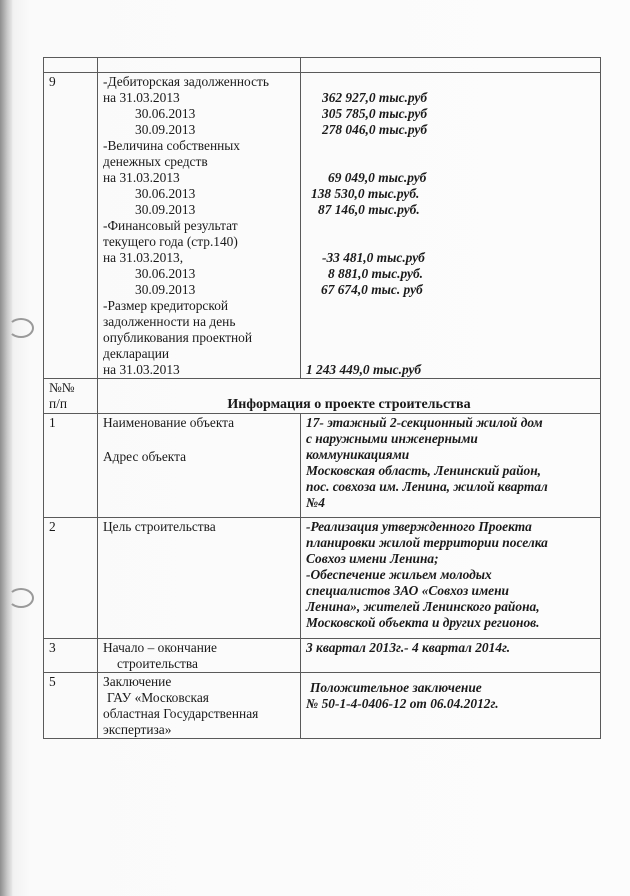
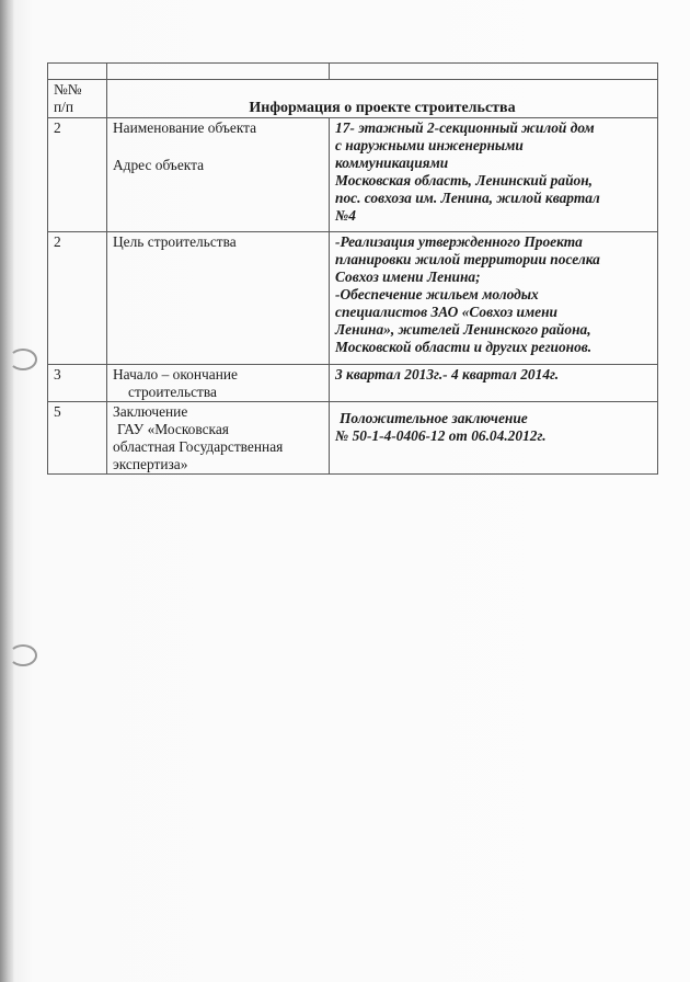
- 9	-Дебиторская задолженность на 31.03.2013 30.06.2013 30.09.2013 -Величина собственных денежных средств на 31.03.2013 30.06.2013 30.09.2013 -Финансовый результат текущего года (стр.140) на 31.03.2013, 30.06.2013 30.09.2013 -Размер кредиторской задолженности на день опубликования проектной декларации на 31.03.2013	362 927,0 тыс.руб 305 785,0 тыс.руб 278 046,0 тыс.руб 69 049,0 тыс.руб 138 530,0 тыс.руб. 87 146,0 тыс.руб. -33 481,0 тыс.руб 8 881,0 тыс.руб. 67 674,0 тыс. руб 1 243 449,0 тыс.руб
  №№ п/п	Информация о проекте строительства
- 1	Наименование объекта Адрес объекта	17- этажный 2-секционный жилой дом с наружными инженерными коммуникациями Московская область, Ленинский район, пос. совхоза им. Ленина, жилой квартал №4
+ 2	Наименование объекта Адрес объекта	17- этажный 2-секционный жилой дом с наружными инженерными коммуникациями Московская область, Ленинский район, пос. совхоза им. Ленина, жилой квартал №4
- 2	Цель строительства	-Реализация утвержденного Проекта планировки жилой территории поселка Совхоз имени Ленина; -Обеспечение жильем молодых специалистов ЗАО «Совхоз имени Ленина», жителей Ленинского района, Московской объекта и других регионов.
+ 2	Цель строительства	-Реализация утвержденного Проекта планировки жилой территории поселка Совхоз имени Ленина; -Обеспечение жильем молодых специалистов ЗАО «Совхоз имени Ленина», жителей Ленинского района, Московской области и других регионов.
  3	Начало – окончание строительства	3 квартал 2013г.- 4 квартал 2014г.
  5	Заключение ГАУ «Московская областная Государственная экспертиза»	Положительное заключение № 50-1-4-0406-12 от 06.04.2012г.
